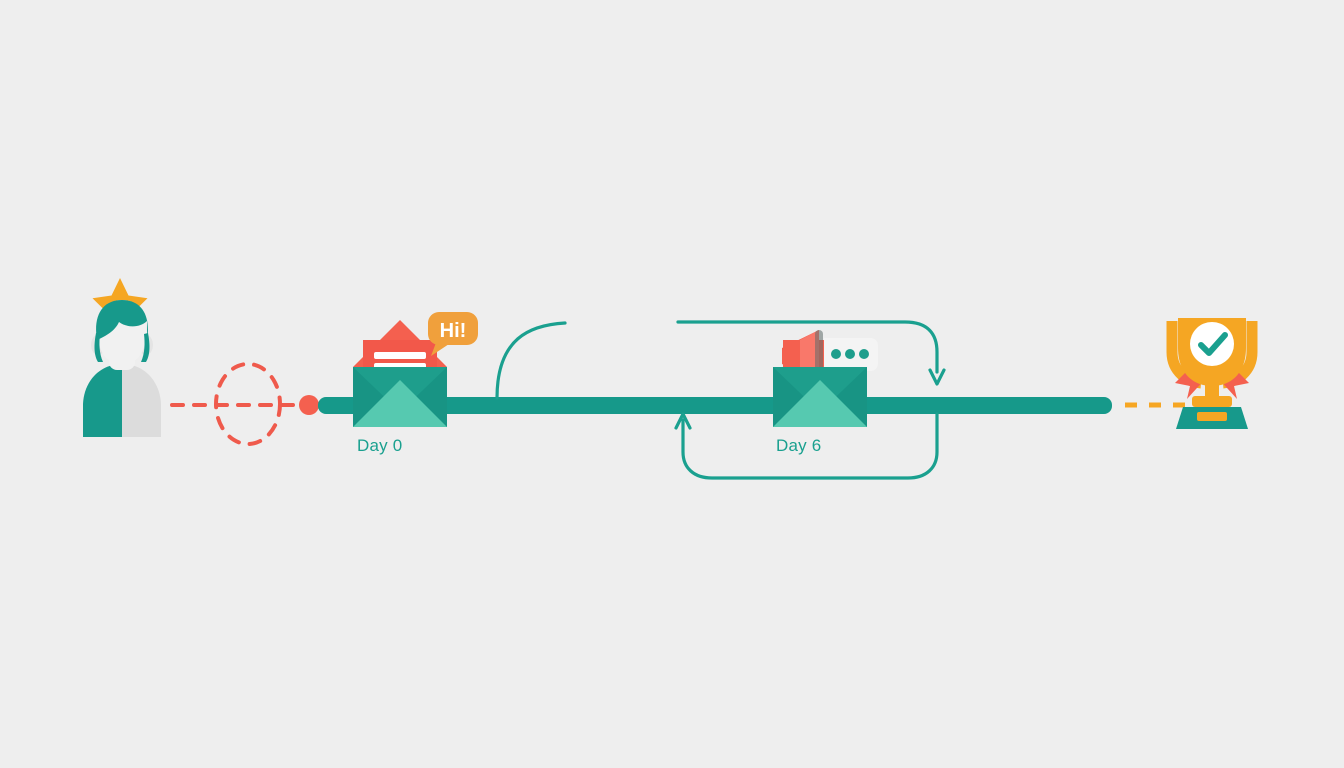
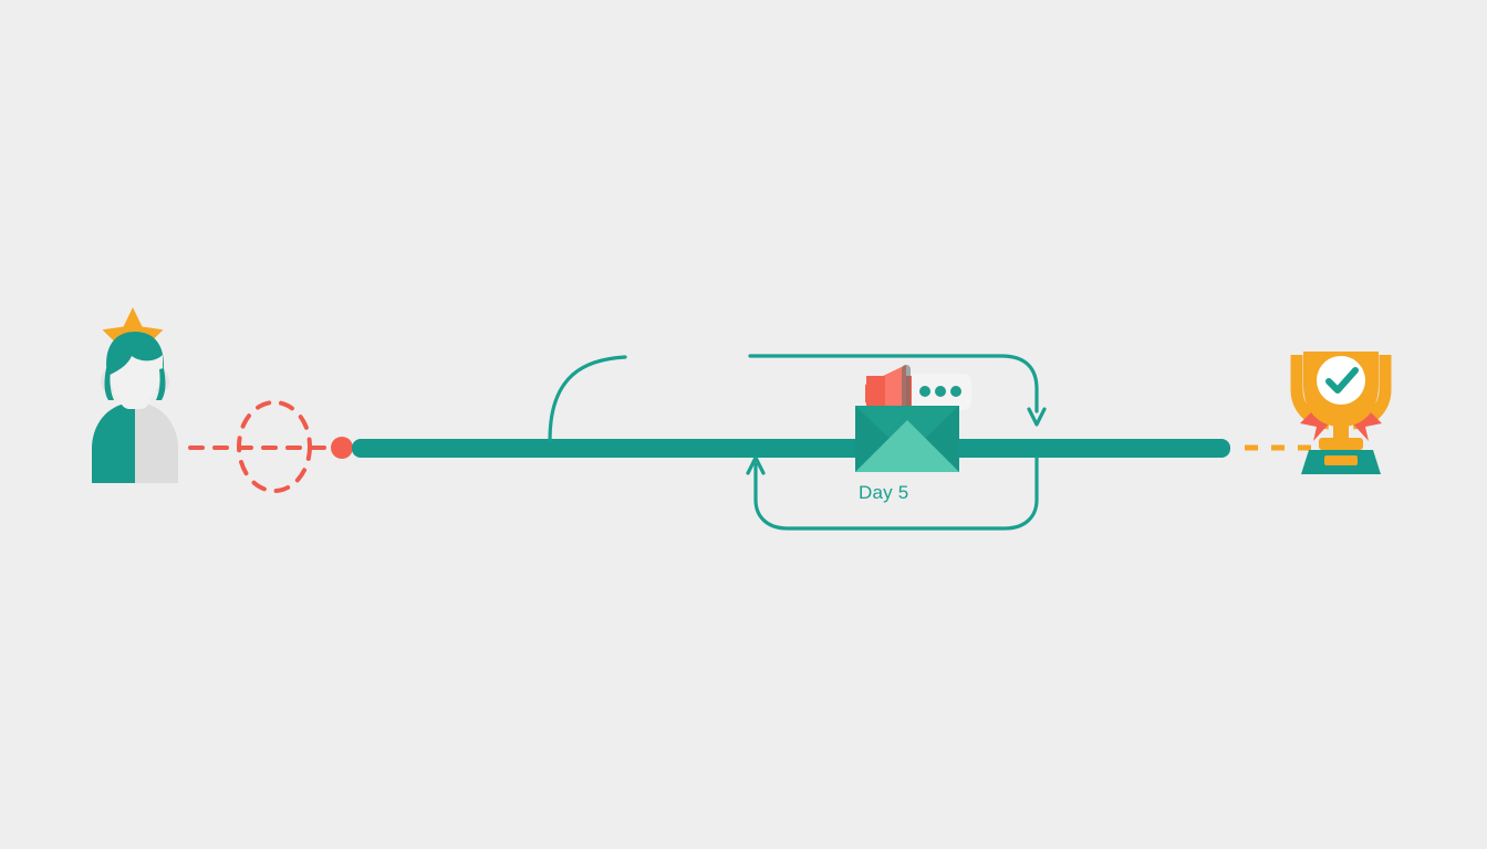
- Hi!
- Day 0
- Day 6
+ Day 5
